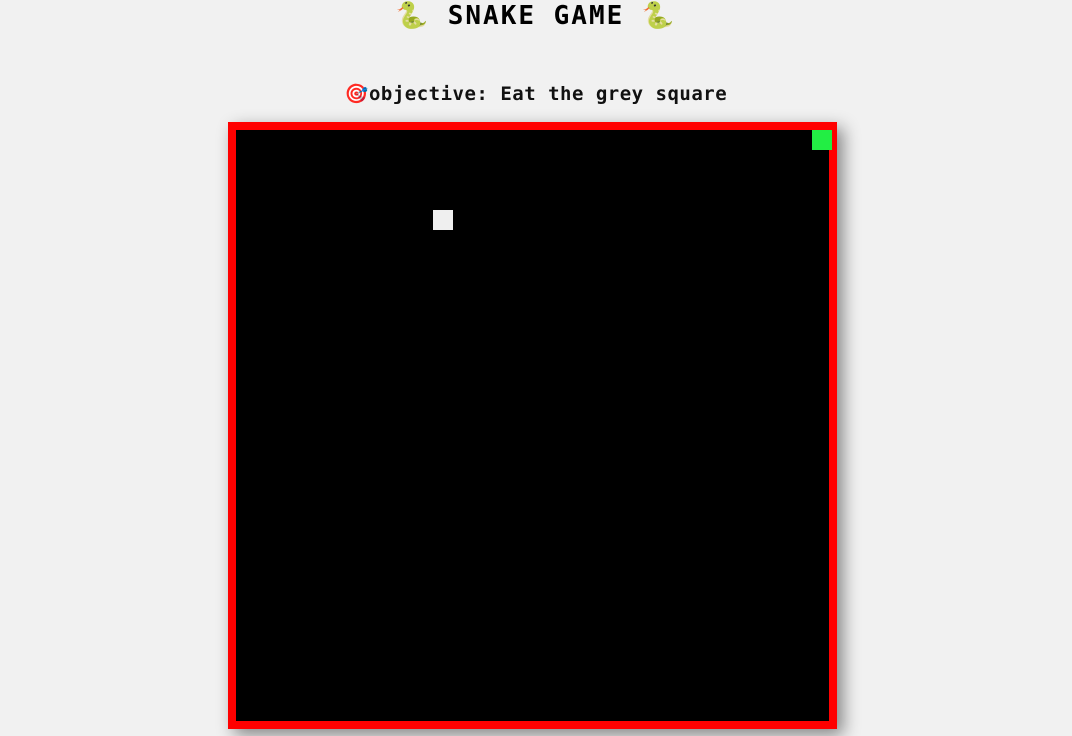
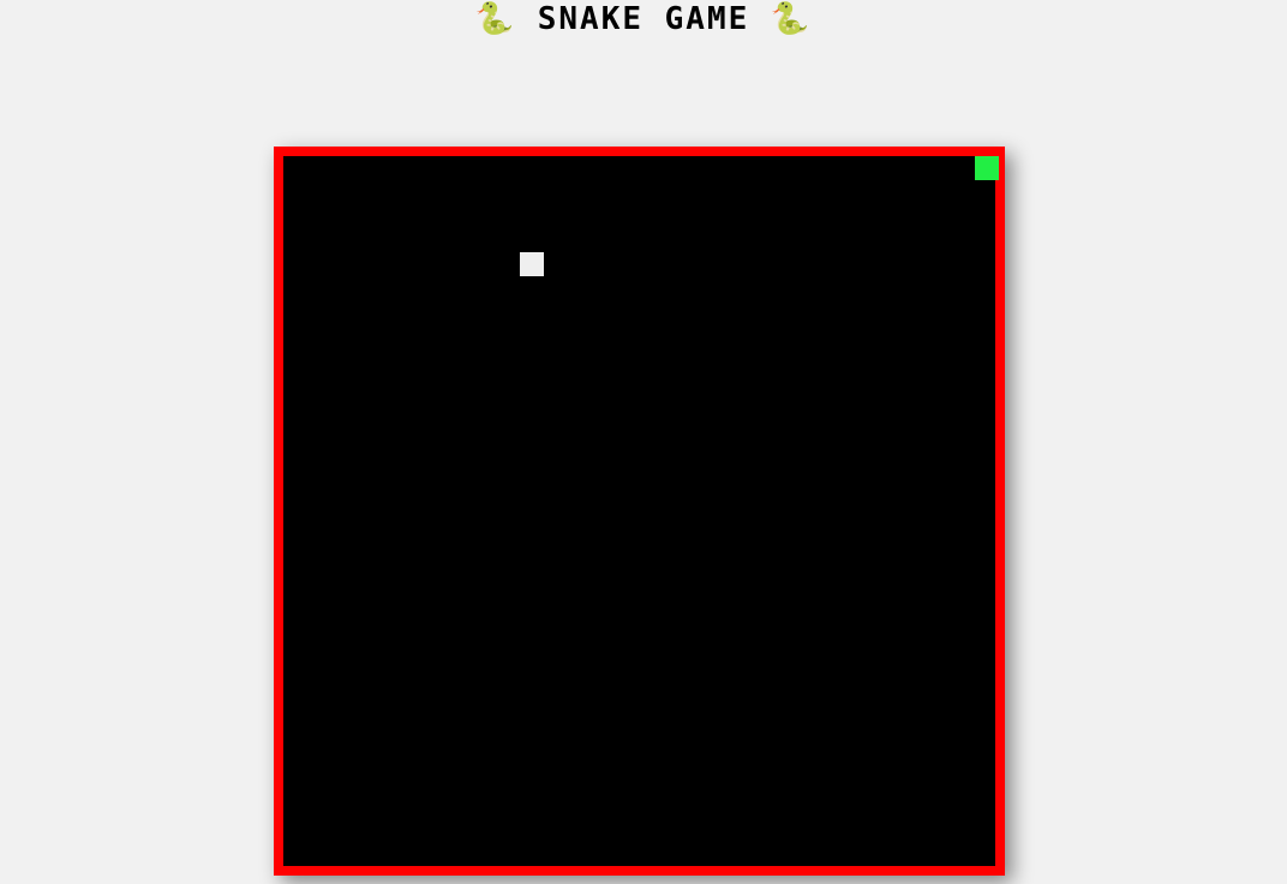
  🐍 SNAKE GAME 🐍
- 🎯objective: Eat the grey square
